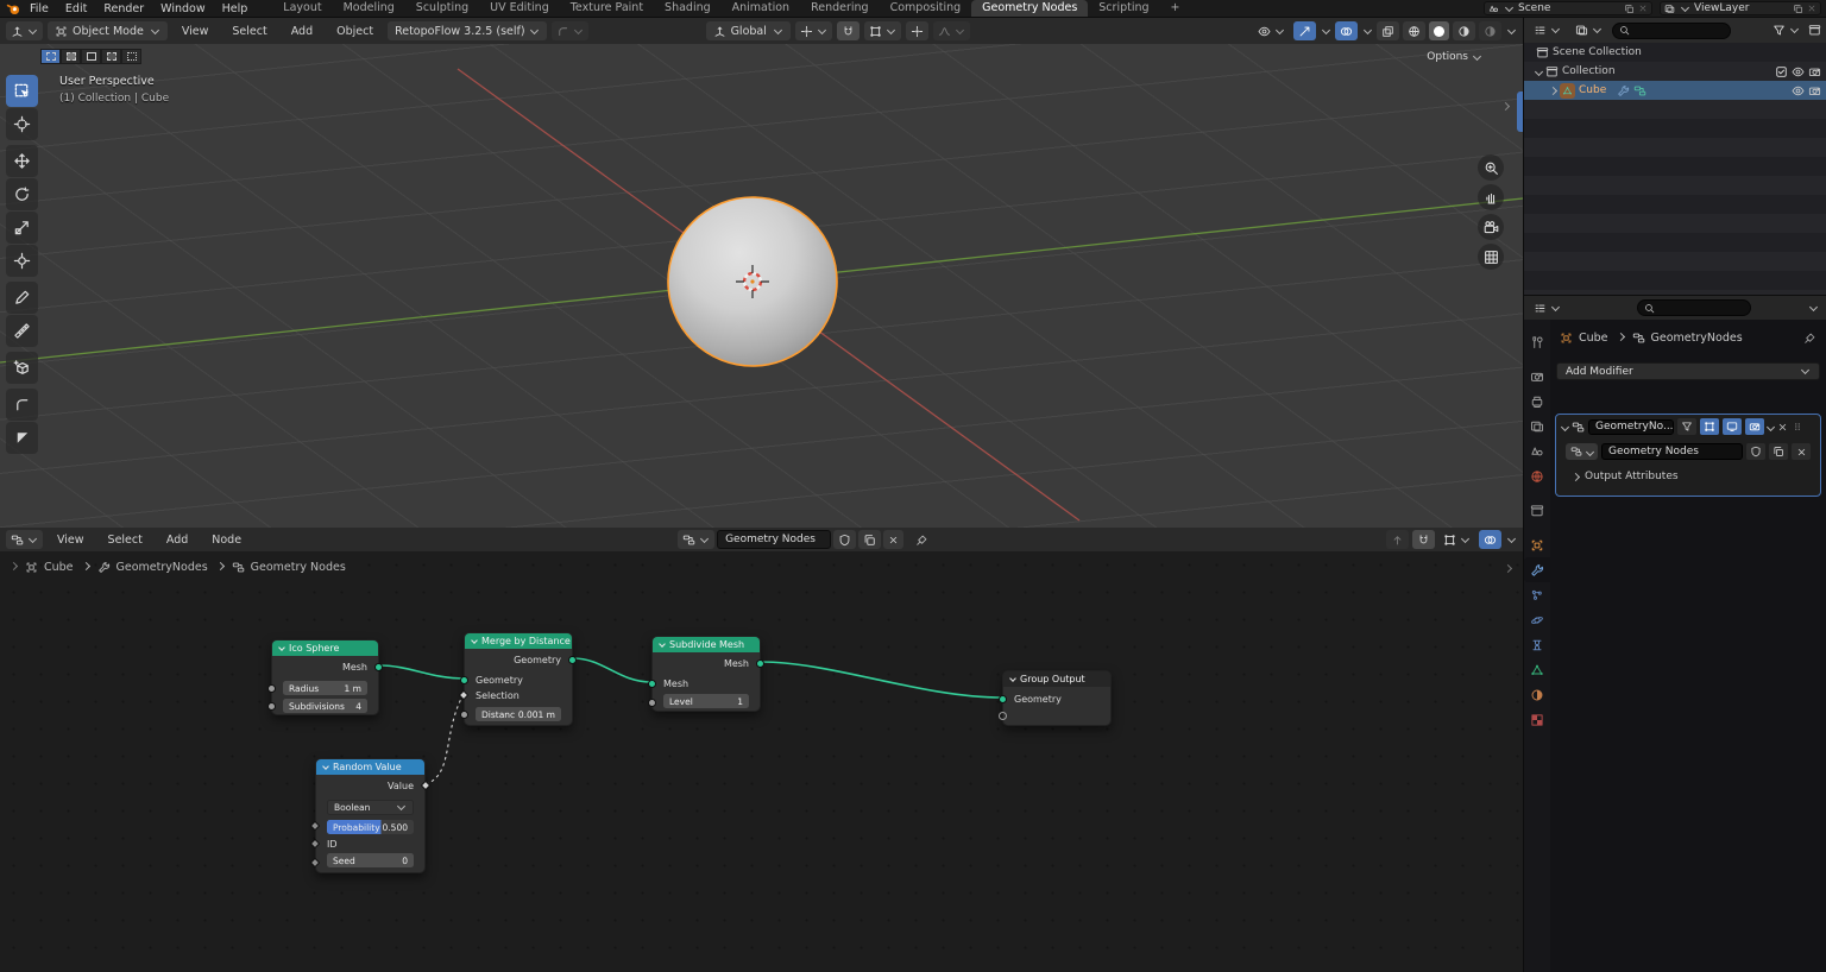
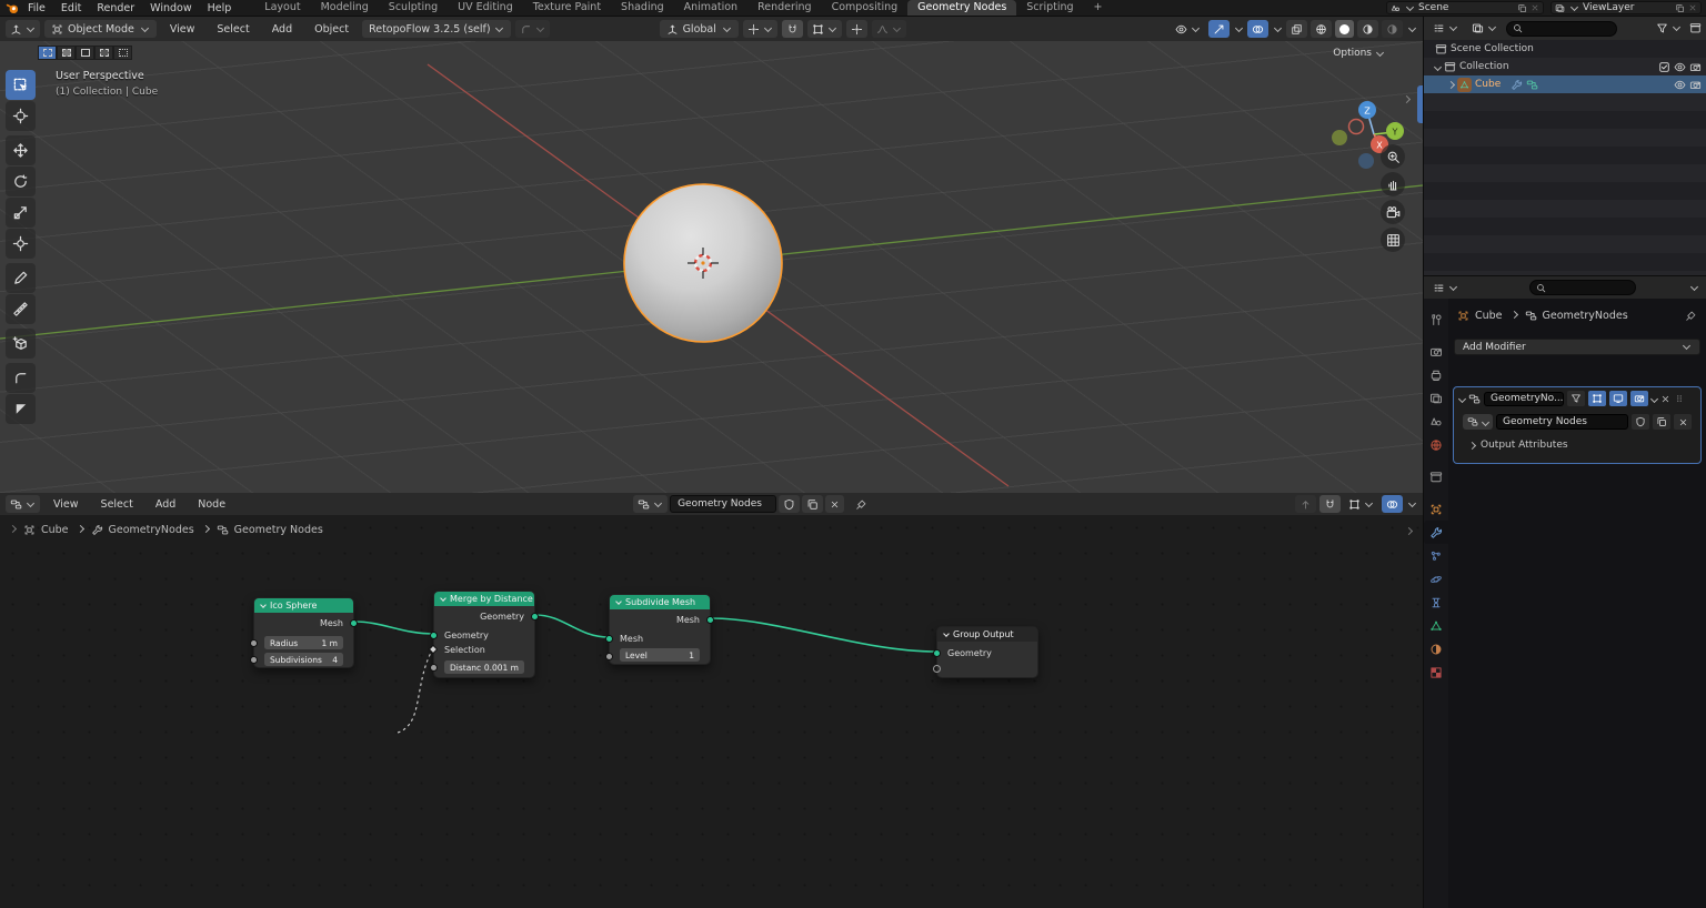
  File
  Edit
  Render
  Window
  Help
  Layout
  Modeling
  Sculpting
  UV Editing
  Texture Paint
  Shading
  Animation
  Rendering
  Compositing
  Geometry Nodes
  Scripting
  +
  Scene
  ViewLayer
  Object Mode
  View
  Select
  Add
  Object
  RetopoFlow 3.2.5 (self)
  Global
  User Perspective
  (1) Collection | Cube
  Options
+ Z
+ Y
+ X
  View
  Select
  Add
  Node
  Geometry Nodes
  Cube
  GeometryNodes
  Geometry Nodes
  Ico Sphere
  Mesh
  Radius
  1 m
  Subdivisions
  4
  Merge by Distance
  Geometry
  Geometry
  Selection
  Distanc
  0.001 m
  Subdivide Mesh
  Mesh
  Mesh
  Level
  1
  Group Output
  Geometry
- Random Value
- Value
- Boolean
- Probability
- 0.500
- ID
- Seed
- 0
  Scene Collection
  Collection
  Cube
  Cube
  GeometryNodes
  Add Modifier
  GeometryNo...
  Geometry Nodes
  Output Attributes
